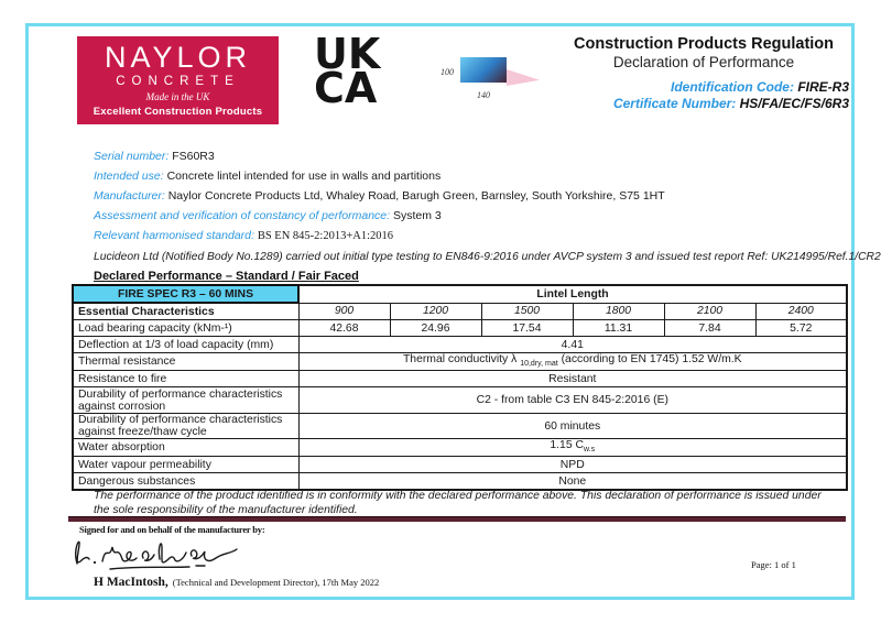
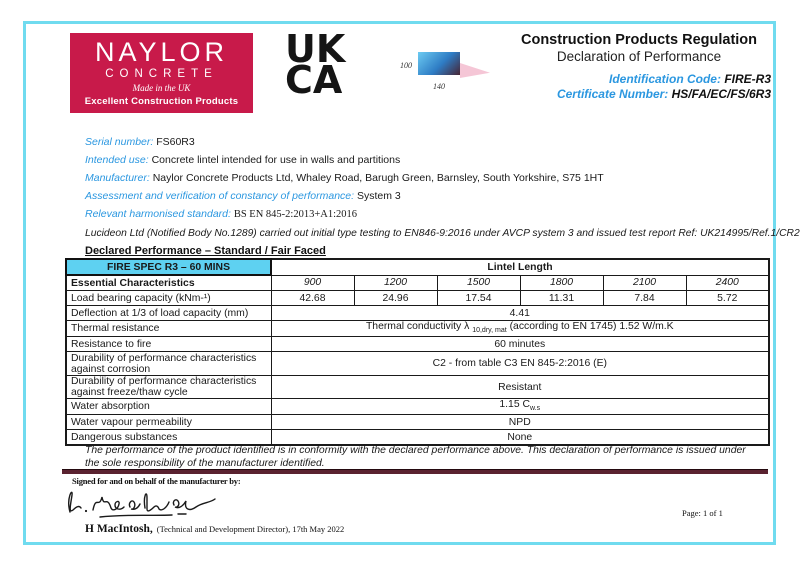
  NAYLOR
  CONCRETE
  Made in the UK
  Excellent Construction Products
  UK
  CA
  100
  140
  Construction Products Regulation
  Declaration of Performance
  Identification Code: FIRE-R3
  Certificate Number: HS/FA/EC/FS/6R3
  Serial number: FS60R3
  Intended use: Concrete lintel intended for use in walls and partitions
  Manufacturer: Naylor Concrete Products Ltd, Whaley Road, Barugh Green, Barnsley, South Yorkshire, S75 1HT
  Assessment and verification of constancy of performance: System 3
  Relevant harmonised standard: BS EN 845-2:2013+A1:2016
  Lucideon Ltd (Notified Body No.1289) carried out initial type testing to EN846-9:2016 under AVCP system 3 and issued test report Ref: UK214995/Ref.1/CR2
  Declared Performance – Standard / Fair Faced
  FIRE SPEC R3 – 60 MINS	Lintel Length
  Essential Characteristics	900	1200	1500	1800	2100	2400
  Load bearing capacity (kNm-¹)	42.68	24.96	17.54	11.31	7.84	5.72
  Deflection at 1/3 of load capacity (mm)	4.41
  Thermal resistance	Thermal conductivity λ (according to EN 1745) 1.52 W/m.K
- Resistance to fire	Resistant
+ Resistance to fire	60 minutes
  Durability of performance characteristics against corrosion	C2 - from table C3 EN 845-2:2016 (E)
- Durability of performance characteristics against freeze/thaw cycle	60 minutes
+ Durability of performance characteristics against freeze/thaw cycle	Resistant
  Water absorption	1.15 C
  Water vapour permeability	NPD
  Dangerous substances	None
  The performance of the product identified is in conformity with the declared performance above. This declaration of performance is issued under the sole responsibility of the manufacturer identified.
  Signed for and on behalf of the manufacturer by:
  H MacIntosh, (Technical and Development Director), 17th May 2022
  Page: 1 of 1
